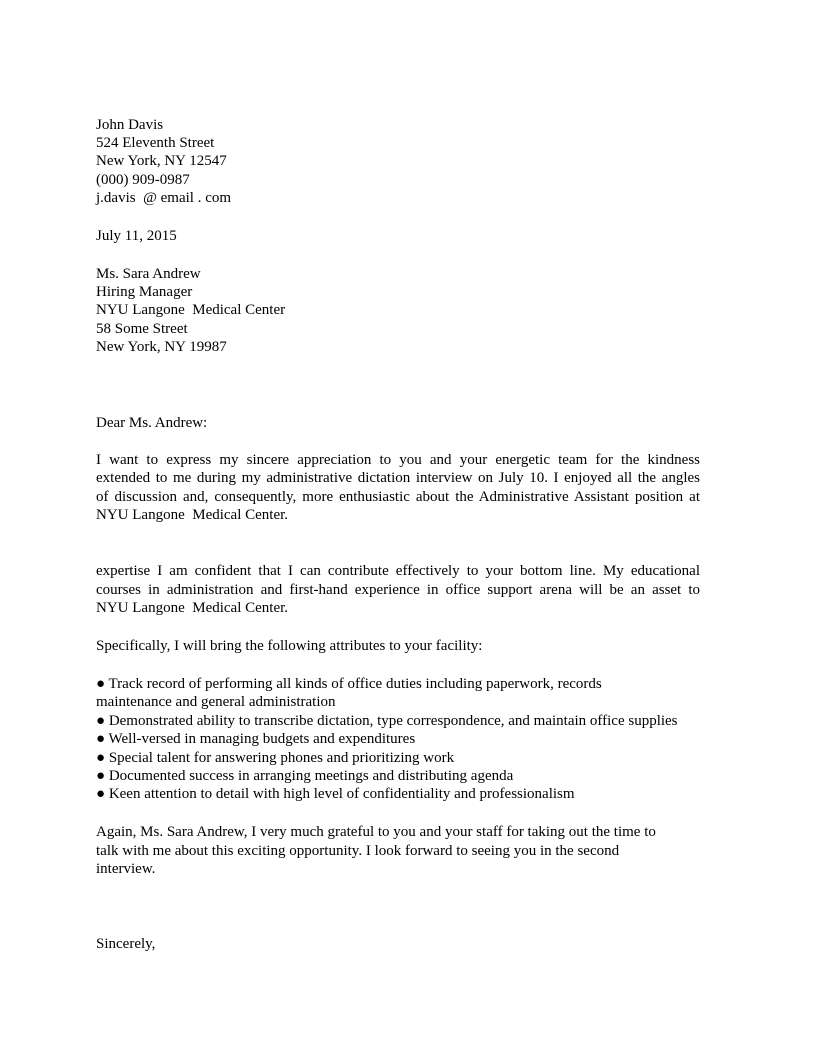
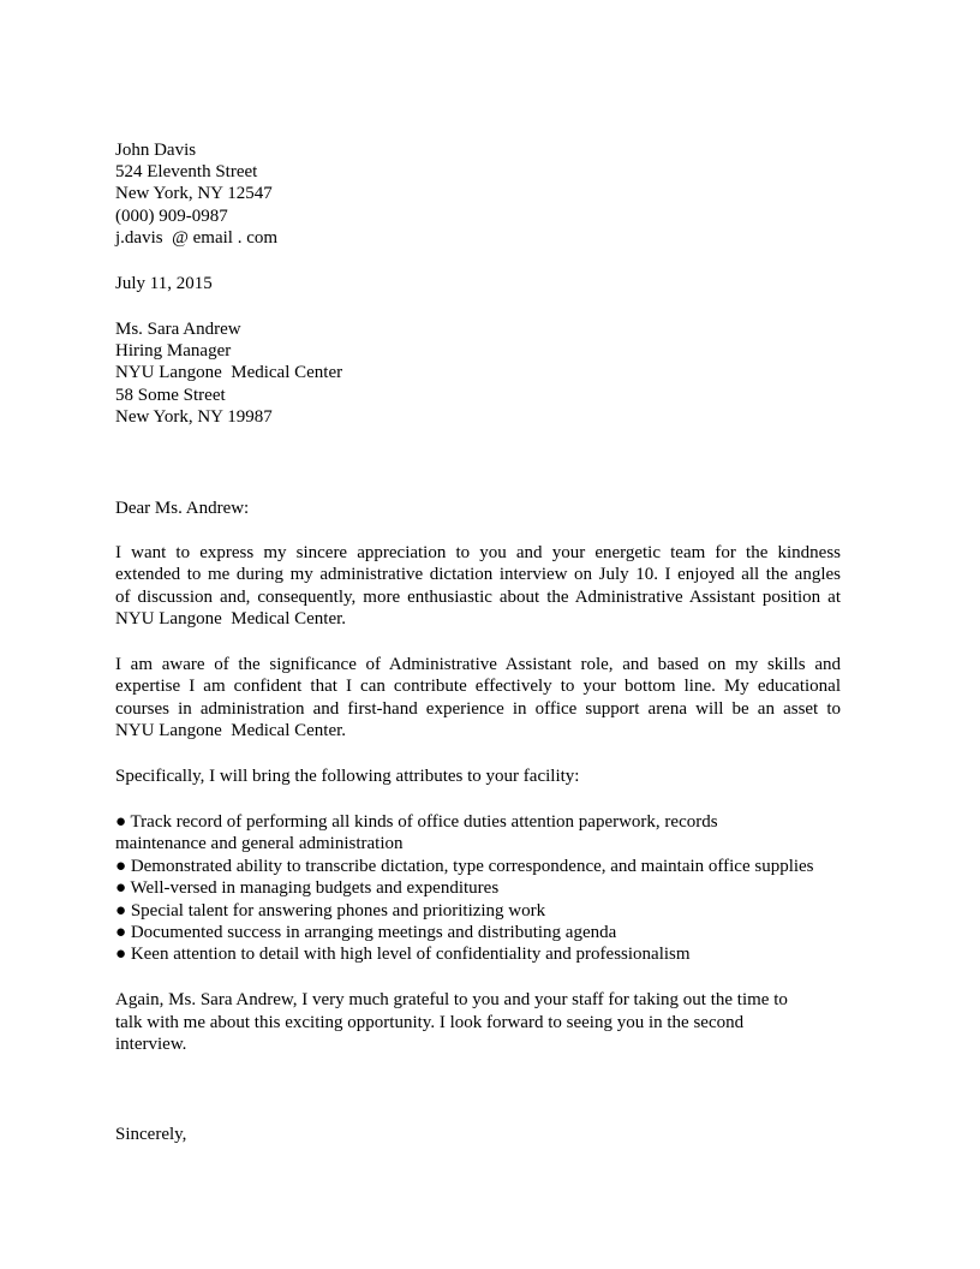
  John Davis
  524 Eleventh Street
  New York, NY 12547
  (000) 909-0987
  j.davis @ email . com
  July 11, 2015
  Ms. Sara Andrew
  Hiring Manager
  NYU Langone Medical Center
  58 Some Street
  New York, NY 19987
  Dear Ms. Andrew:
  I want to express my sincere appreciation to you and your energetic team for the kindness
  extended to me during my administrative dictation interview on July 10. I enjoyed all the angles
  of discussion and, consequently, more enthusiastic about the Administrative Assistant position at
  NYU Langone Medical Center.
+ I am aware of the significance of Administrative Assistant role, and based on my skills and
  expertise I am confident that I can contribute effectively to your bottom line. My educational
  courses in administration and first-hand experience in office support arena will be an asset to
  NYU Langone Medical Center.
  Specifically, I will bring the following attributes to your facility:
- ● Track record of performing all kinds of office duties including paperwork, records
+ ● Track record of performing all kinds of office duties attention paperwork, records
  maintenance and general administration
  ● Demonstrated ability to transcribe dictation, type correspondence, and maintain office supplies
  ● Well-versed in managing budgets and expenditures
  ● Special talent for answering phones and prioritizing work
  ● Documented success in arranging meetings and distributing agenda
  ● Keen attention to detail with high level of confidentiality and professionalism
  Again, Ms. Sara Andrew, I very much grateful to you and your staff for taking out the time to
  talk with me about this exciting opportunity. I look forward to seeing you in the second
  interview.
  Sincerely,
